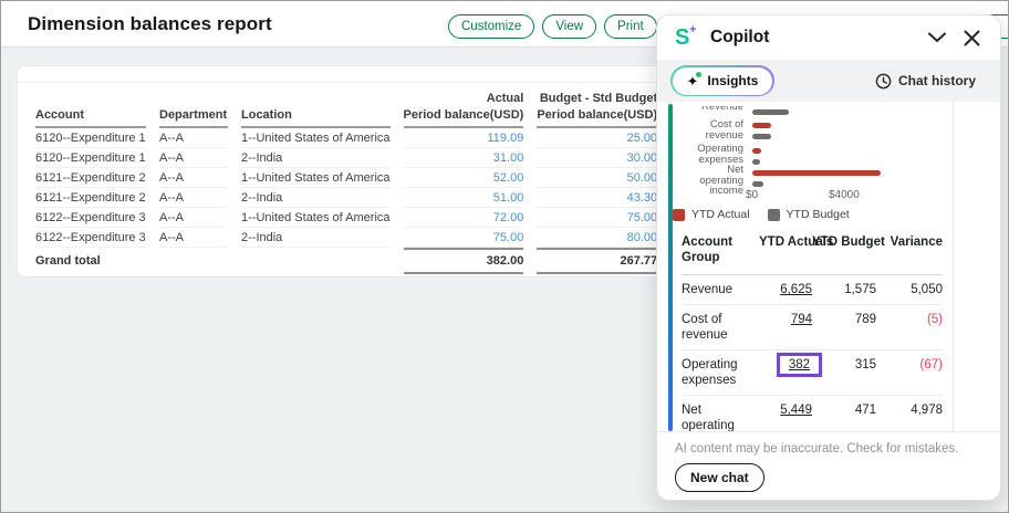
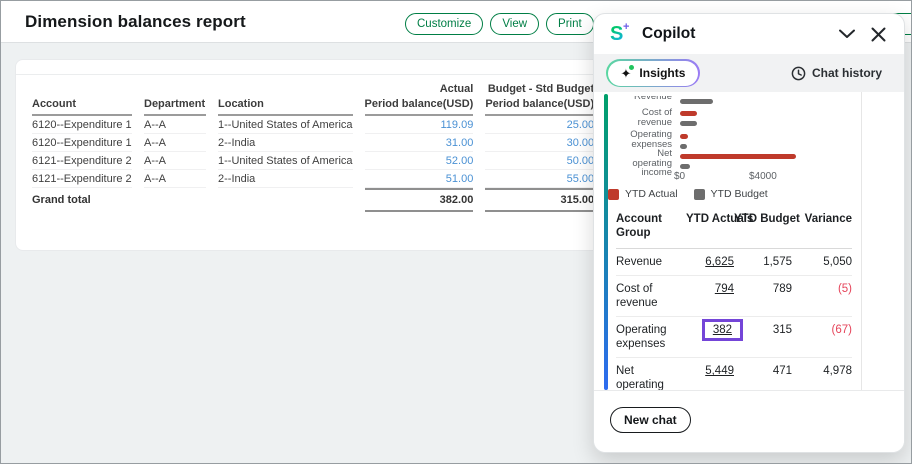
  Dimension balances report
  Customize
  View
  Print
  			Actual	Budget - Std Budge
  Account	Department	Location	Period balance(USD)	Period balance(USD
  6120--Expenditure 1	A--A	1--United States of America	119.09	25.00
  6120--Expenditure 1	A--A	2--India	31.00	30.00
  6121--Expenditure 2	A--A	1--United States of America	52.00	50.00
- 6121--Expenditure 2	A--A	2--India	51.00	43.30
+ 6121--Expenditure 2	A--A	2--India	51.00	55.00
- 6122--Expenditure 3	A--A	1--United States of America	72.00	75.00
- 6122--Expenditure 3	A--A	2--India	75.00	80.00
- Grand total			382.00	267.77
+ Grand total			382.00	315.00
  S
  +
  Copilot
  ✦
  Insights
  Chat history
  Revenue
  Cost of revenue
  Operating expenses
  Net operating income
  $0
  $4000
  YTD Actual
  YTD Budget
  Account Group	YTD Actu	YTD Budget	Variance
  Revenue	6,625	1,575	5,050
  Cost of revenue	794	789	(5)
  Operating expenses	382	315	(67)
  Net operating	5,449	471	4,978
- AI content may be inaccurate. Check for mistakes.
  New chat
